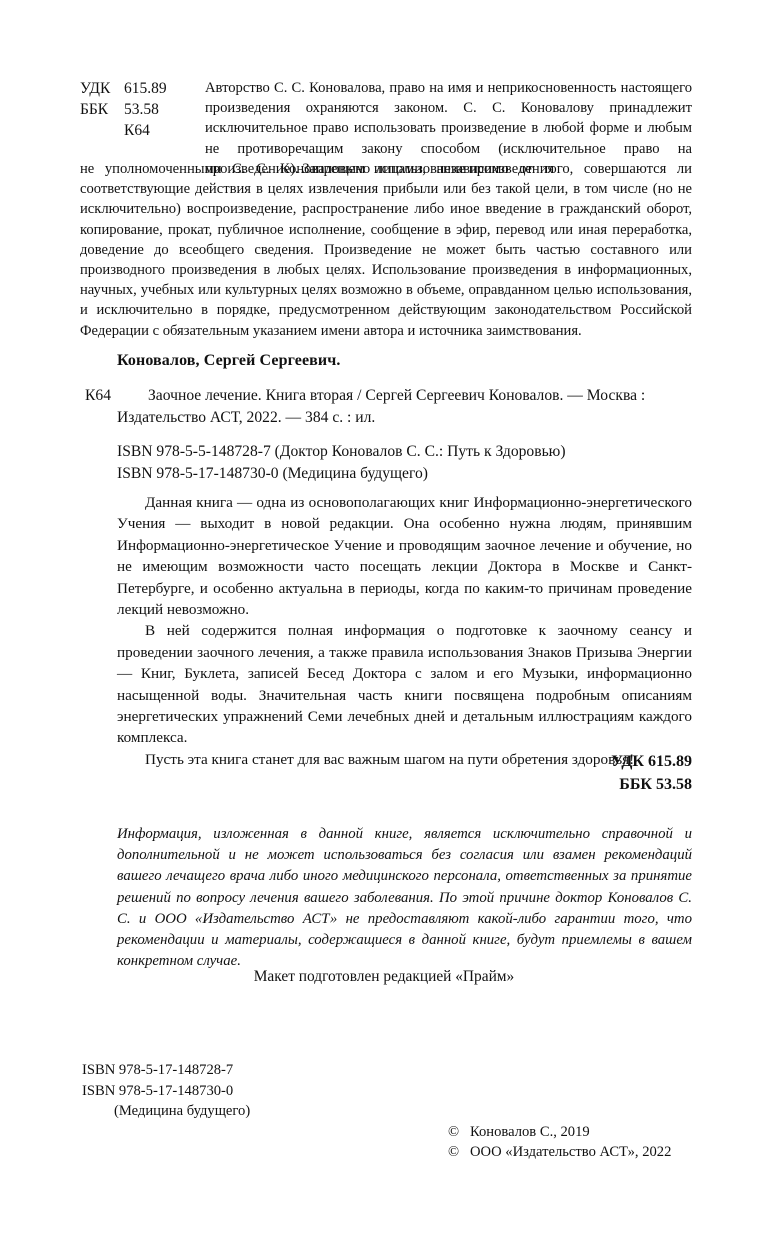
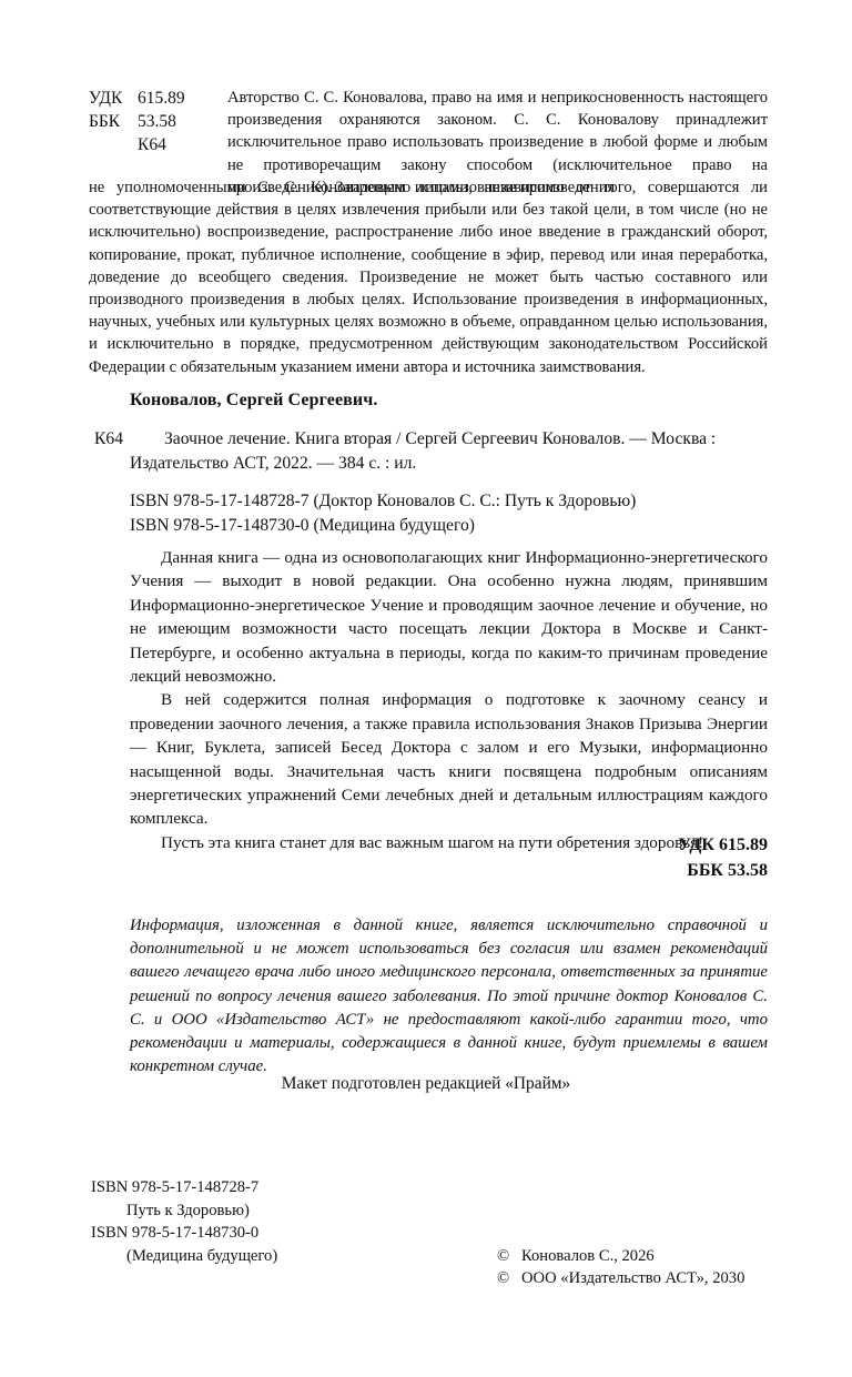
  УДК
  615.89
  ББК
  53.58
  К64
  Авторство С. С. Коновалова, право на имя и неприкосновенность настоящего произведения охраняются законом. С. С. Коновалову принадлежит исключительное право использовать произведение в любой форме и любым не противоречащим закону способом (исключительное право на произведение). Запрещено использование произведения
  не уполномоченными С. С. Коноваловым лицами, независимо от того, совершаются ли соответствующие действия в целях извлечения прибыли или без такой цели, в том числе (но не исключительно) воспроизведение, распространение либо иное введение в гражданский оборот, копирование, прокат, публичное исполнение, сообщение в эфир, перевод или иная переработка, доведение до всеобщего сведения. Произведение не может быть частью составного или производного произведения в любых целях. Использование произведения в информационных, научных, учебных или культурных целях возможно в объеме, оправданном целью использования, и исключительно в порядке, предусмотренном действующим законодательством Российской Федерации с обязательным указанием имени автора и источника заимствования.
  Коновалов, Сергей Сергеевич.
  К64
  Заочное лечение. Книга вторая / Сергей Сергеевич Коновалов. — Москва : Издательство АСТ, 2022. — 384 с. : ил.
- ISBN 978-5-5-148728-7 (Доктор Коновалов С. С.: Путь к Здоровью)
+ ISBN 978-5-17-148728-7 (Доктор Коновалов С. С.: Путь к Здоровью)
  ISBN 978-5-17-148730-0 (Медицина будущего)
  Данная книга — одна из основополагающих книг Информационно-энергетического Учения — выходит в новой редакции. Она особенно нужна людям, принявшим Информационно-энергетическое Учение и проводящим заочное лечение и обучение, но не имеющим возможности часто посещать лекции Доктора в Москве и Санкт-Петербурге, и особенно актуальна в периоды, когда по каким-то причинам проведение лекций невозможно.
  В ней содержится полная информация о подготовке к заочному сеансу и проведении заочного лечения, а также правила использования Знаков Призыва Энергии — Книг, Буклета, записей Бесед Доктора с залом и его Музыки, информационно насыщенной воды. Значительная часть книги посвящена подробным описаниям энергетических упражнений Семи лечебных дней и детальным иллюстрациям каждого комплекса.
  Пусть эта книга станет для вас важным шагом на пути обретения здоровья!
  УДК 615.89
  ББК 53.58
  Информация, изложенная в данной книге, является исключительно справочной и дополнительной и не может использоваться без согласия или взамен рекомендаций вашего лечащего врача либо иного медицинского персонала, ответственных за принятие решений по вопросу лечения вашего заболевания. По этой причине доктор Коновалов С. С. и ООО «Издательство АСТ» не предоставляют какой-либо гарантии того, что рекомендации и материалы, содержащиеся в данной книге, будут приемлемы в вашем конкретном случае.
  Макет подготовлен редакцией «Прайм»
  ISBN 978-5-17-148728-7
+ Путь к Здоровью)
  ISBN 978-5-17-148730-0
  (Медицина будущего)
  ©
- Коновалов С., 2019
+ Коновалов С., 2026
  ©
- ООО «Издательство АСТ», 2022
+ ООО «Издательство АСТ», 2030
